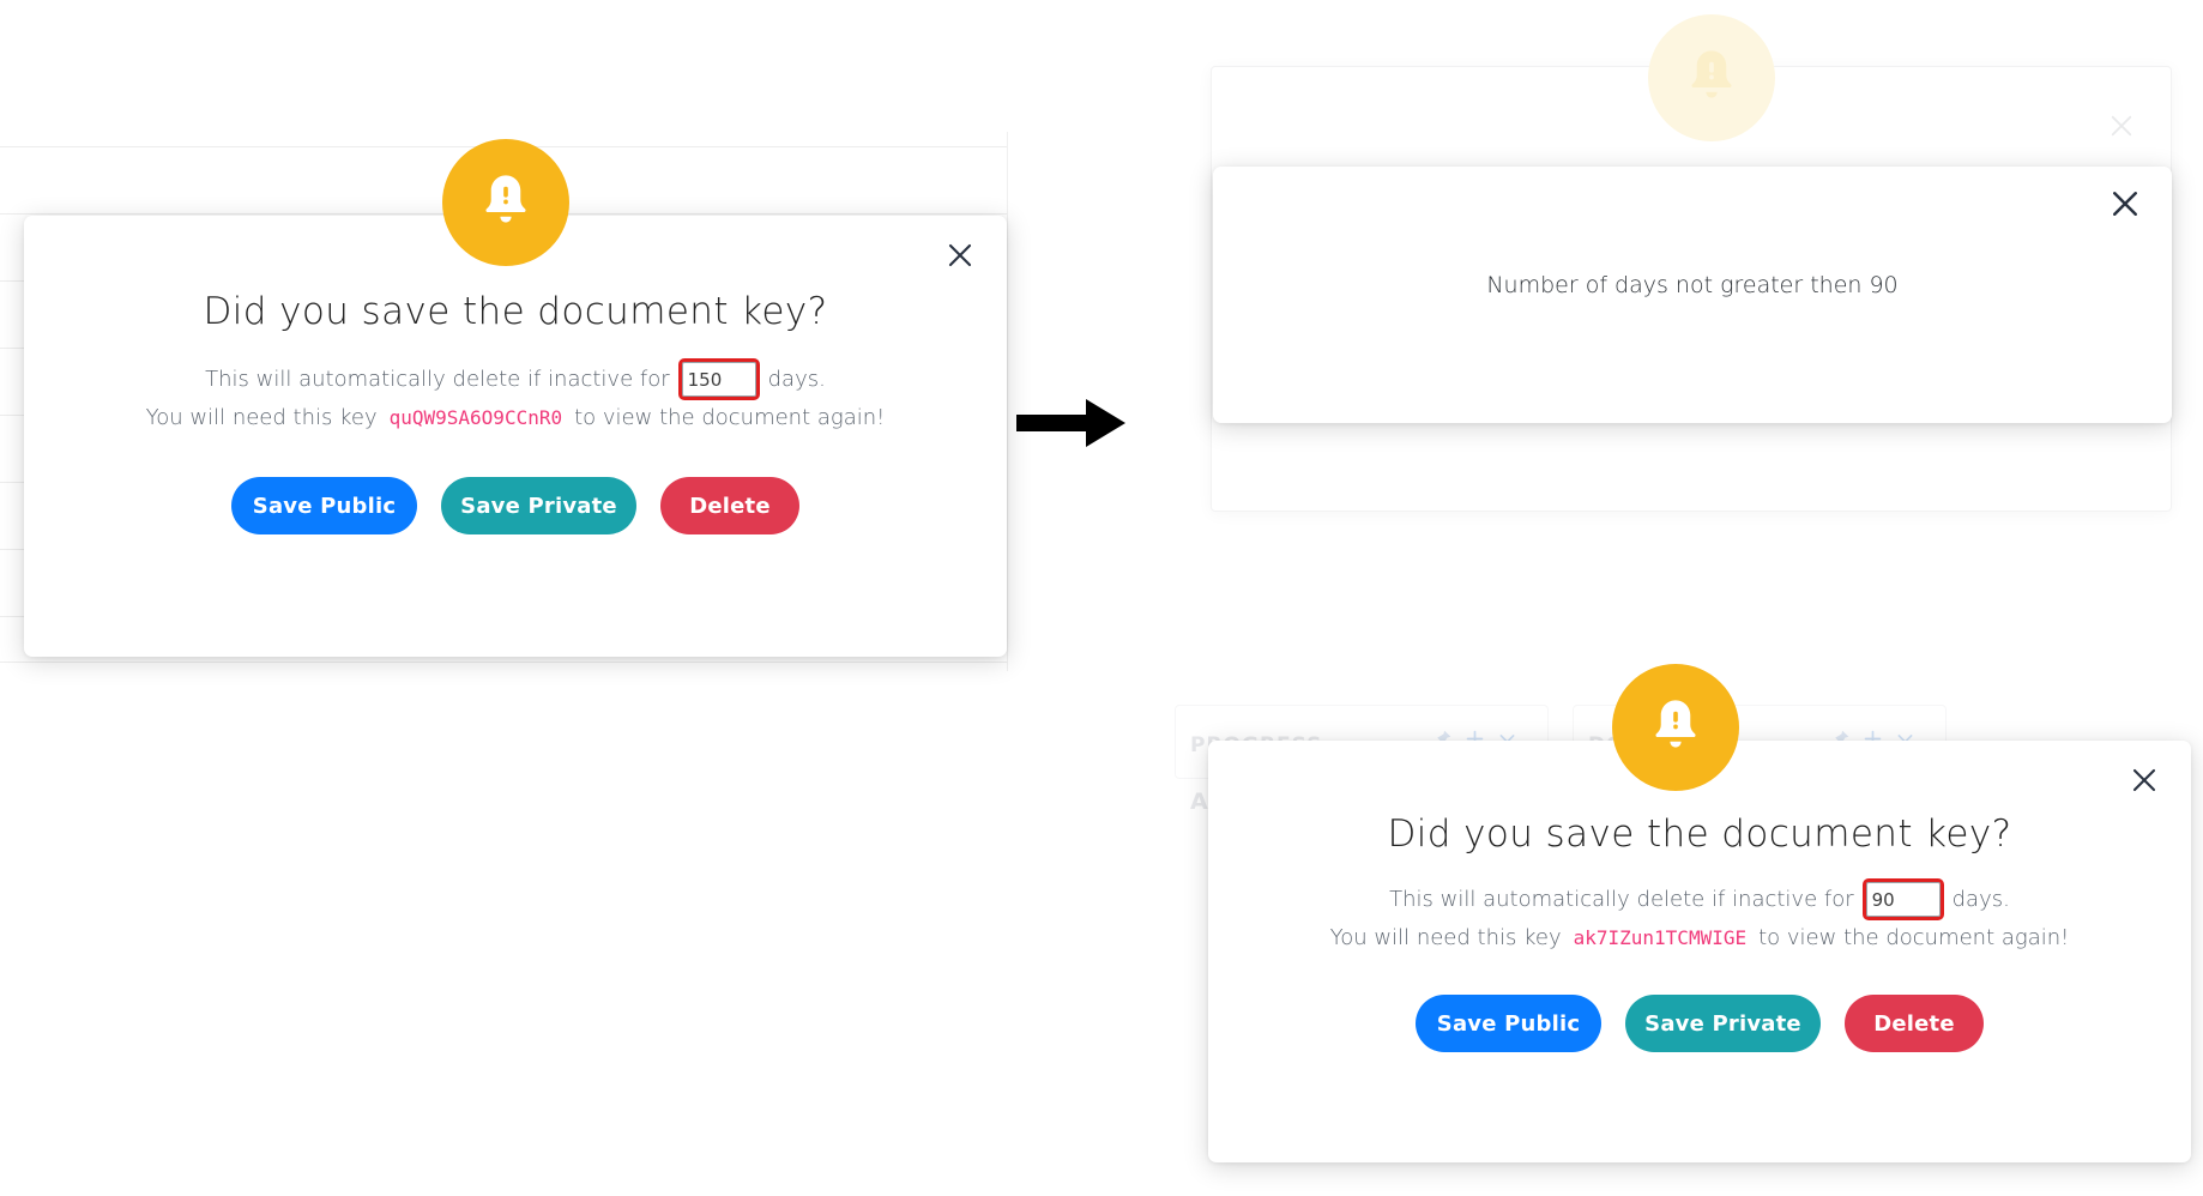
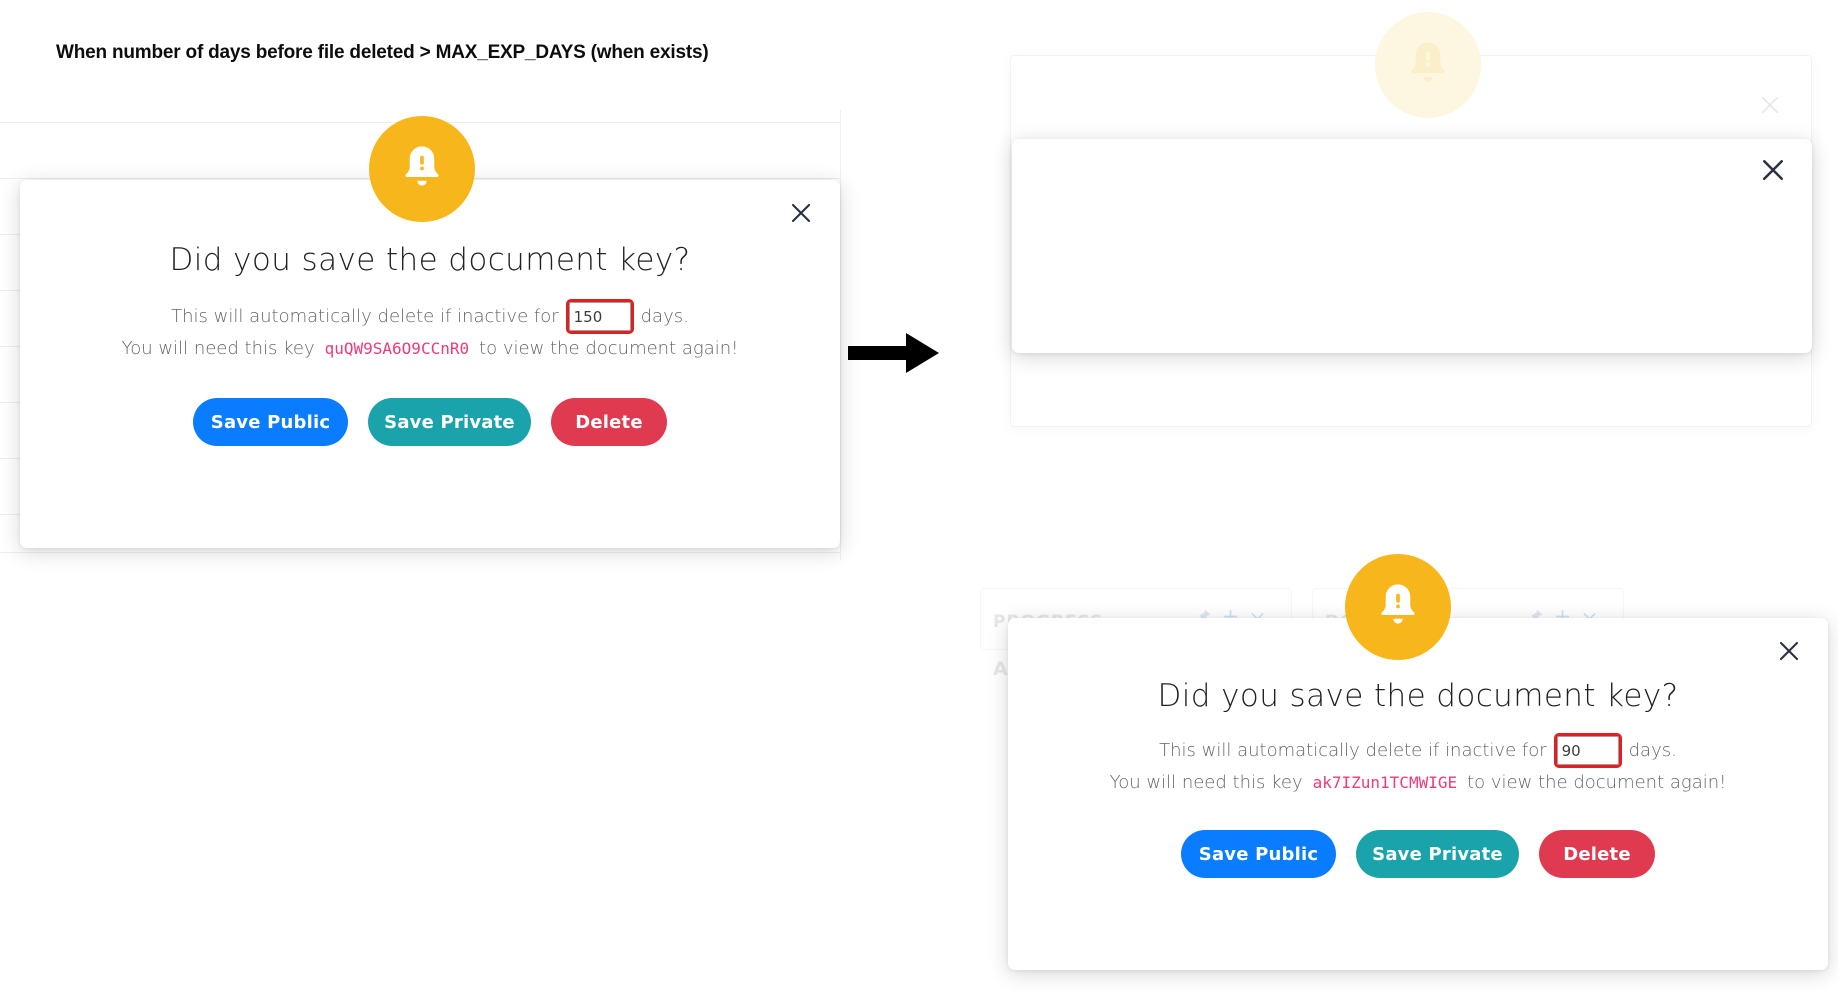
+ When number of days before file deleted > MAX_EXP_DAYS (when exists)
  Did you save the document key?
  This will automatically delete if inactive for
  150
  days.
  You will need this key
  quQW9SA6O9CCnR0
  to view the document again!
  Save Public
  Save Private
  Delete
- Number of days not greater then 90
  A
  Did you save the document key?
  This will automatically delete if inactive for
  90
  days.
  You will need this key
  ak7IZun1TCMWIGE
  to view the document again!
  Save Public
  Save Private
  Delete
